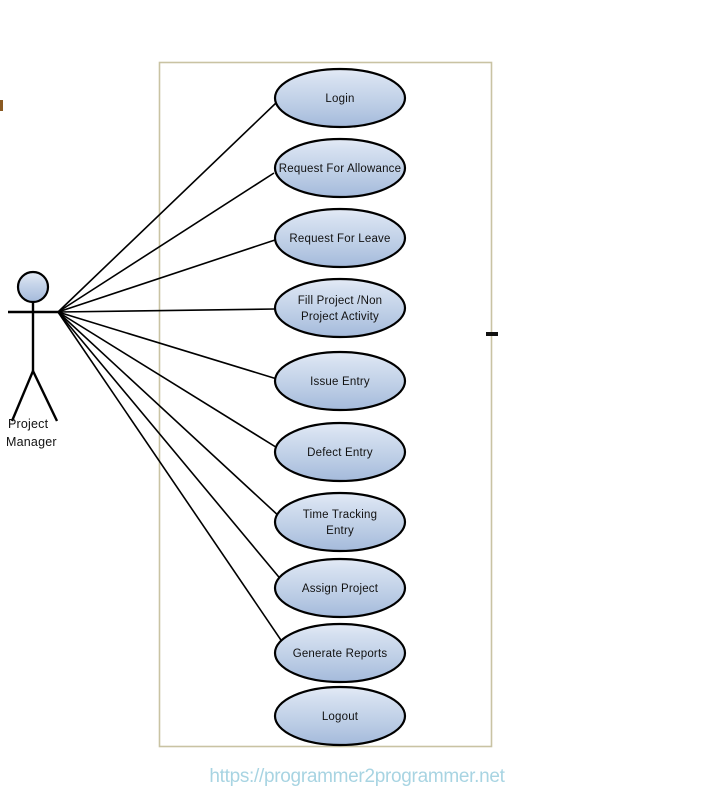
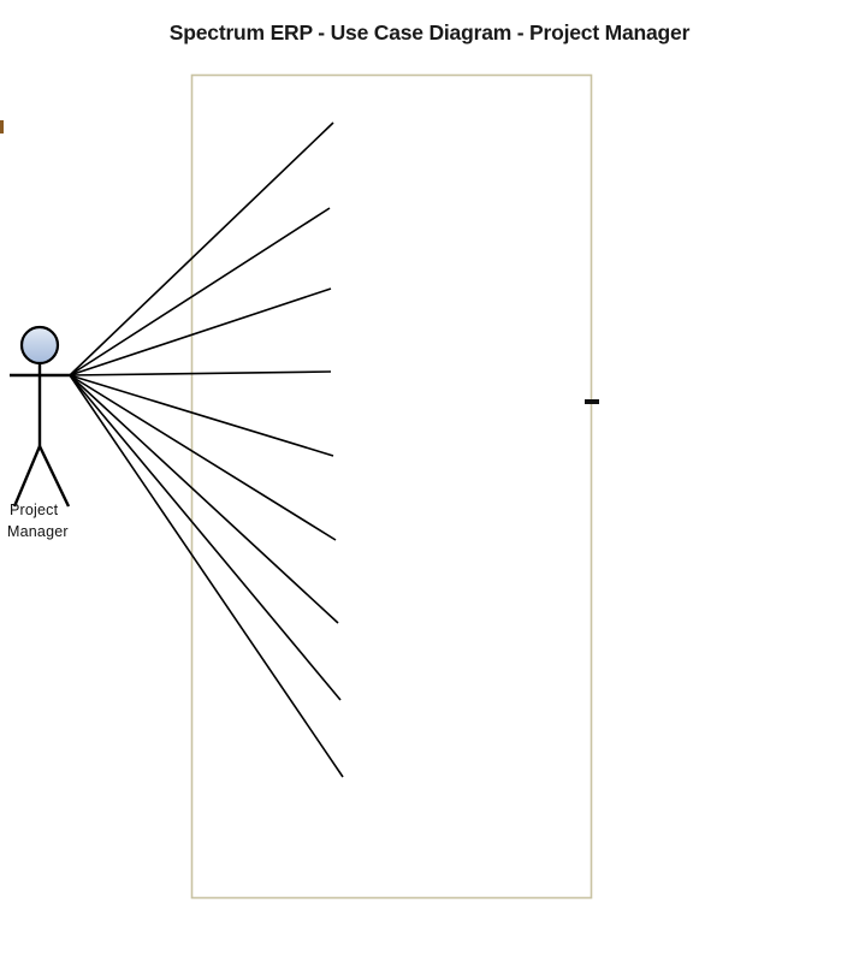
+ Spectrum ERP - Use Case Diagram - Project Manager
  Project
  Manager
- Login
- Request For Allowance
- Request For Leave
- Fill Project /Non
- Project Activity
- Issue Entry
- Defect Entry
- Time Tracking
- Entry
- Assign Project
- Generate Reports
- Logout
- https://programmer2programmer.net
